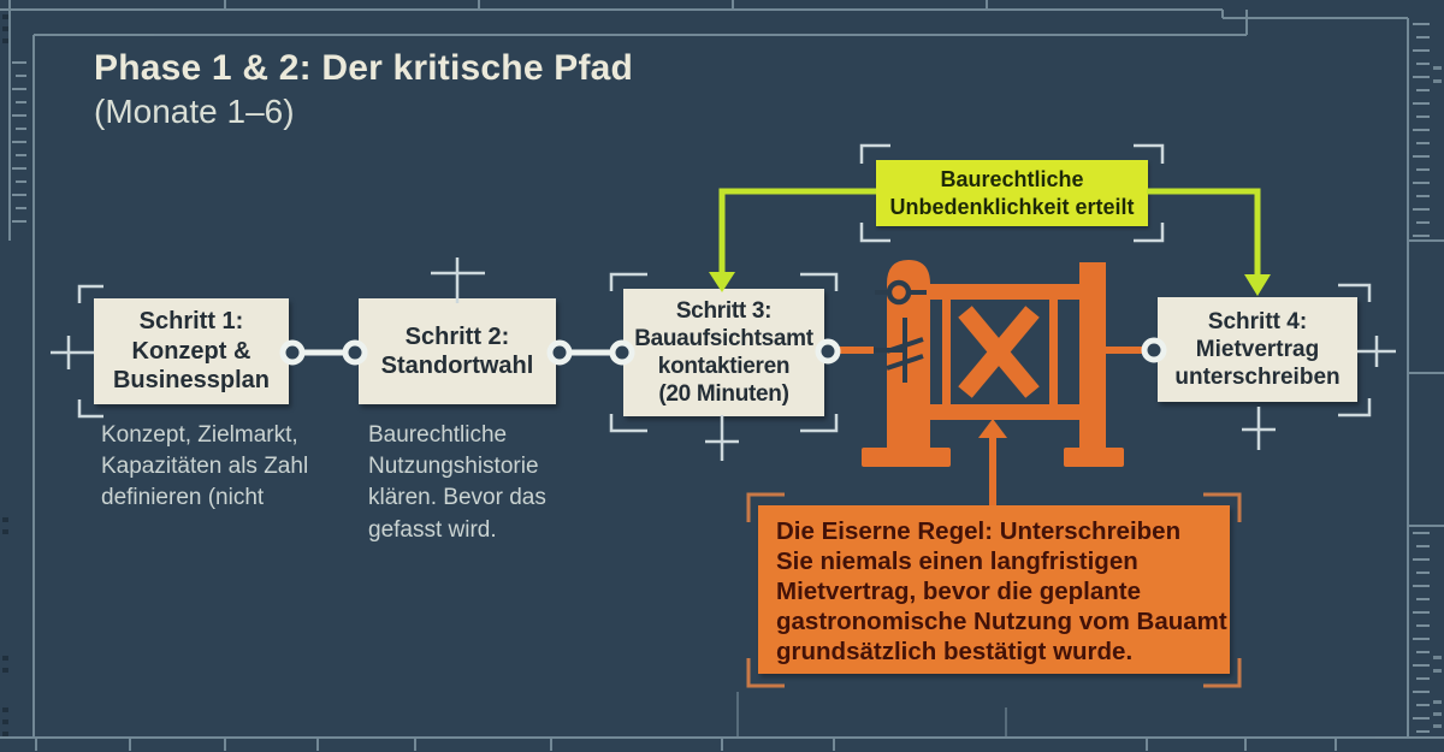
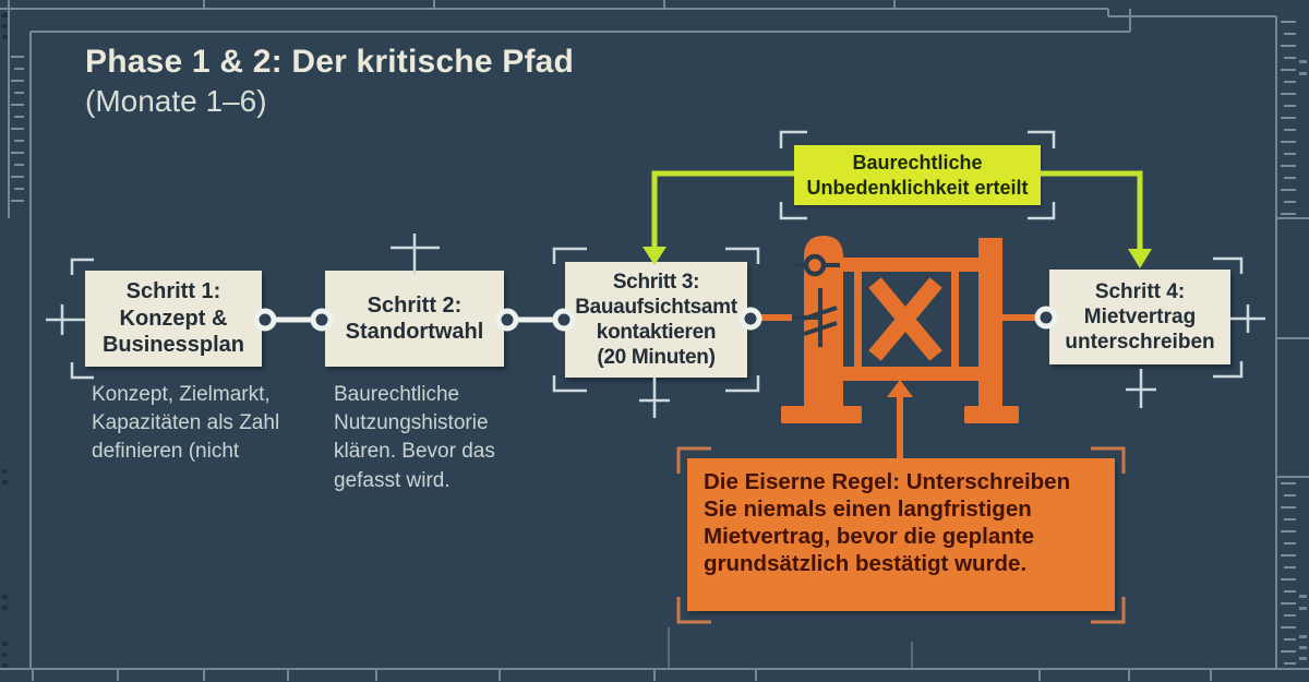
  Phase 1 & 2: Der kritische Pfad
  (Monate 1–6)
  Baurechtliche
  Unbedenklichkeit erteilt
  Schritt 1:
  Konzept &
  Businessplan
  Schritt 2:
  Standortwahl
  Schritt 3:
  Bauaufsichtsamt
  kontaktieren
  (20 Minuten)
  Schritt 4:
  Mietvertrag
  unterschreiben
  Konzept, Zielmarkt,
  Kapazitäten als Zahl
  definieren (nicht
  Baurechtliche
  Nutzungshistorie
  klären. Bevor das
  gefasst wird.
  Die Eiserne Regel: Unterschreiben
  Sie niemals einen langfristigen
  Mietvertrag, bevor die geplante
- gastronomische Nutzung vom Bauamt
  grundsätzlich bestätigt wurde.
